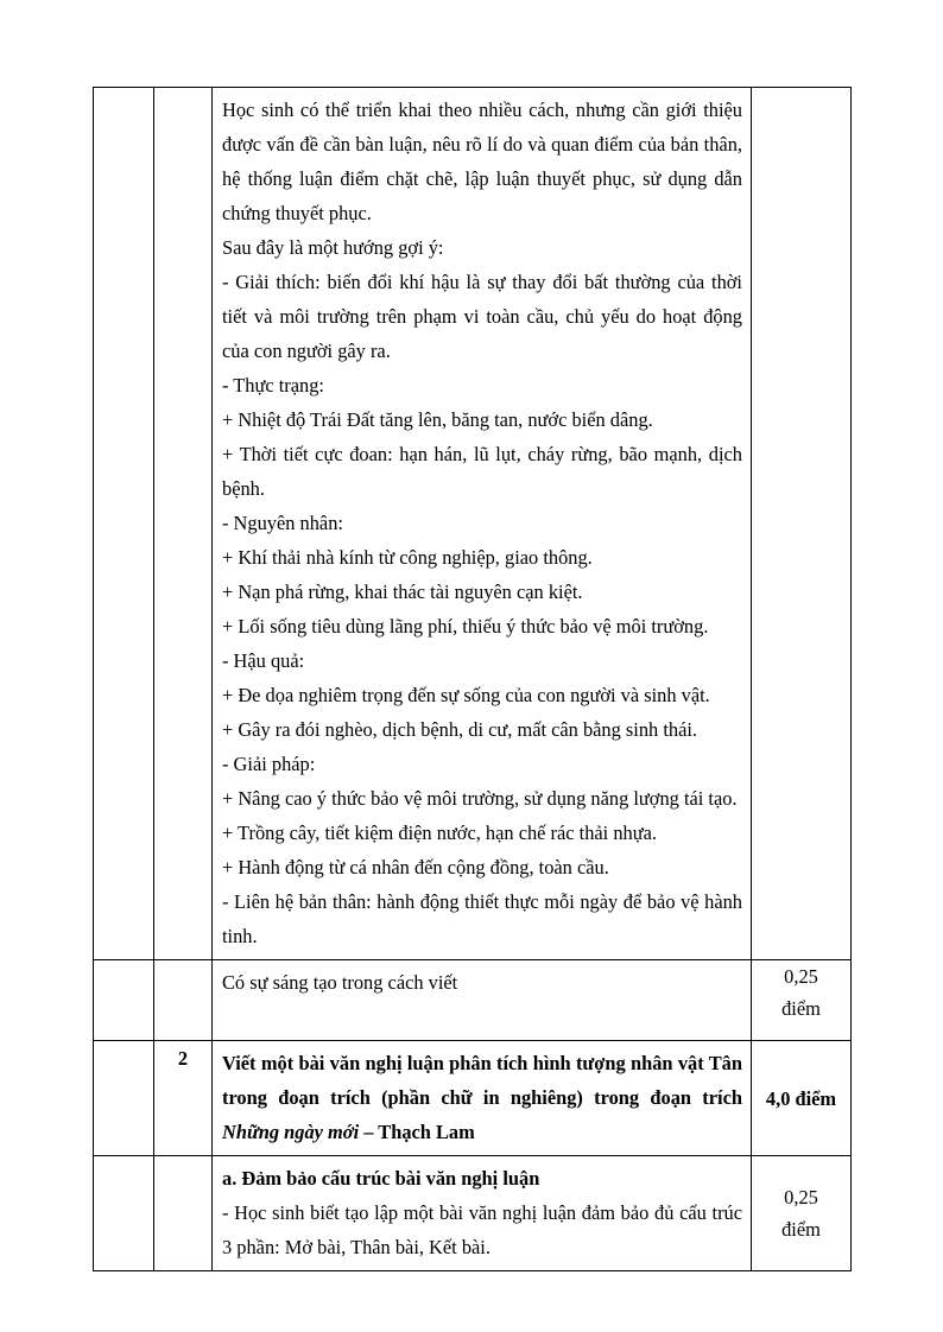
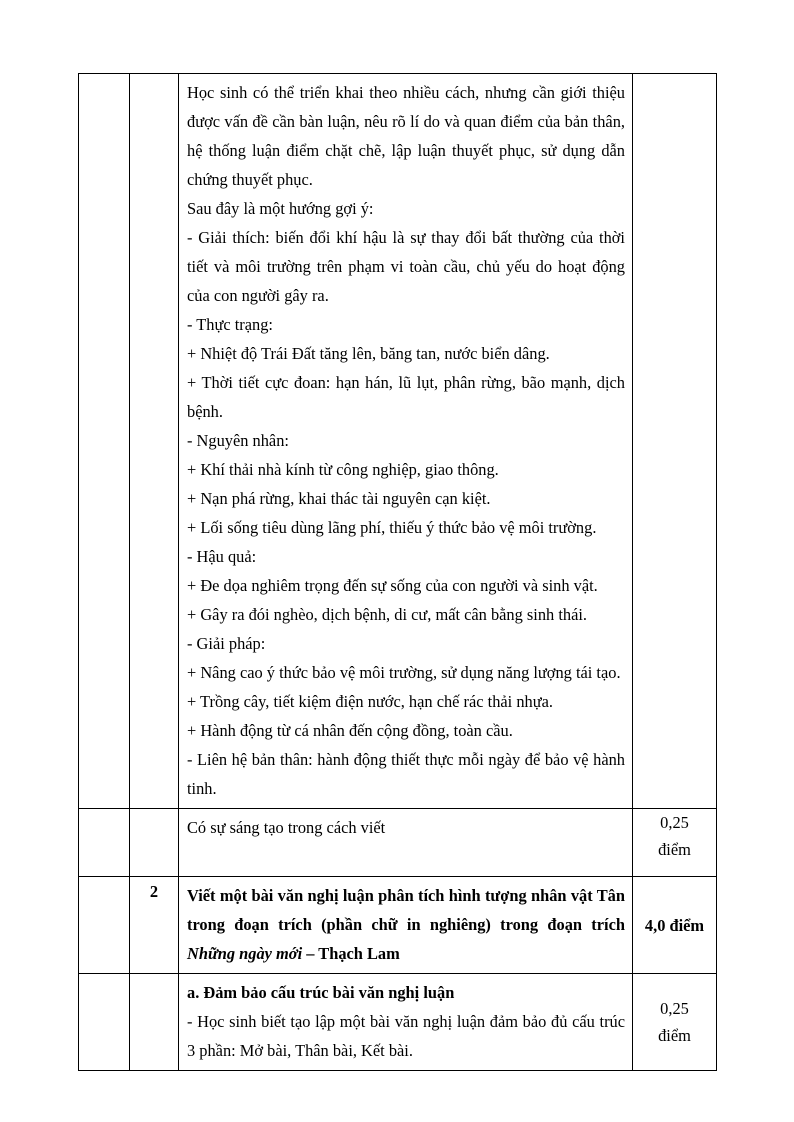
- 		Học sinh có thể triển khai theo nhiều cách, nhưng cần giới thiệu được vấn đề cần bàn luận, nêu rõ lí do và quan điểm của bản thân, hệ thống luận điểm chặt chẽ, lập luận thuyết phục, sử dụng dẫn chứng thuyết phục. Sau đây là một hướng gợi ý: - Giải thích: biến đổi khí hậu là sự thay đổi bất thường của thời tiết và môi trường trên phạm vi toàn cầu, chủ yếu do hoạt động của con người gây ra. - Thực trạng: + Nhiệt độ Trái Đất tăng lên, băng tan, nước biển dâng. + Thời tiết cực đoan: hạn hán, lũ lụt, cháy rừng, bão mạnh, dịch bệnh. - Nguyên nhân: + Khí thải nhà kính từ công nghiệp, giao thông. + Nạn phá rừng, khai thác tài nguyên cạn kiệt. + Lối sống tiêu dùng lãng phí, thiếu ý thức bảo vệ môi trường. - Hậu quả: + Đe dọa nghiêm trọng đến sự sống của con người và sinh vật. + Gây ra đói nghèo, dịch bệnh, di cư, mất cân bằng sinh thái. - Giải pháp: + Nâng cao ý thức bảo vệ môi trường, sử dụng năng lượng tái tạo. + Trồng cây, tiết kiệm điện nước, hạn chế rác thải nhựa. + Hành động từ cá nhân đến cộng đồng, toàn cầu. - Liên hệ bản thân: hành động thiết thực mỗi ngày để bảo vệ hành tinh.
+ 		Học sinh có thể triển khai theo nhiều cách, nhưng cần giới thiệu được vấn đề cần bàn luận, nêu rõ lí do và quan điểm của bản thân, hệ thống luận điểm chặt chẽ, lập luận thuyết phục, sử dụng dẫn chứng thuyết phục. Sau đây là một hướng gợi ý: - Giải thích: biến đổi khí hậu là sự thay đổi bất thường của thời tiết và môi trường trên phạm vi toàn cầu, chủ yếu do hoạt động của con người gây ra. - Thực trạng: + Nhiệt độ Trái Đất tăng lên, băng tan, nước biển dâng. + Thời tiết cực đoan: hạn hán, lũ lụt, phân rừng, bão mạnh, dịch bệnh. - Nguyên nhân: + Khí thải nhà kính từ công nghiệp, giao thông. + Nạn phá rừng, khai thác tài nguyên cạn kiệt. + Lối sống tiêu dùng lãng phí, thiếu ý thức bảo vệ môi trường. - Hậu quả: + Đe dọa nghiêm trọng đến sự sống của con người và sinh vật. + Gây ra đói nghèo, dịch bệnh, di cư, mất cân bằng sinh thái. - Giải pháp: + Nâng cao ý thức bảo vệ môi trường, sử dụng năng lượng tái tạo. + Trồng cây, tiết kiệm điện nước, hạn chế rác thải nhựa. + Hành động từ cá nhân đến cộng đồng, toàn cầu. - Liên hệ bản thân: hành động thiết thực mỗi ngày để bảo vệ hành tinh.
  		Có sự sáng tạo trong cách viết	0,25 điểm
  	2	Viết một bài văn nghị luận phân tích hình tượng nhân vật Tân trong đoạn trích (phần chữ in nghiêng) trong đoạn trích Những ngày mới – Thạch Lam	4,0 điểm
  		a. Đảm bảo cấu trúc bài văn nghị luận - Học sinh biết tạo lập một bài văn nghị luận đảm bảo đủ cấu trúc 3 phần: Mở bài, Thân bài, Kết bài.	0,25 điểm
